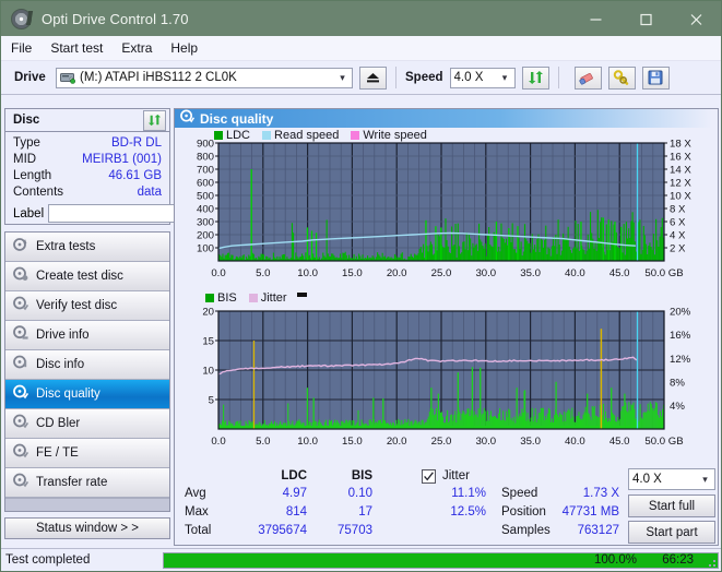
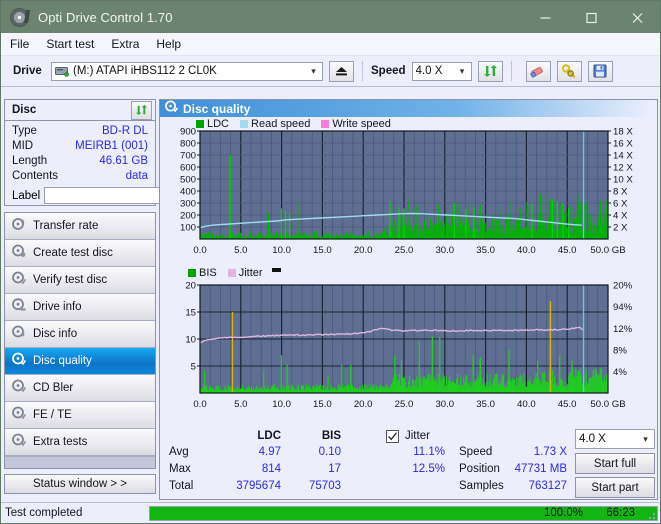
  Opti Drive Control 1.70
  File
  Start test
  Extra
  Help
  Drive
  (M:) ATAPI iHBS112 2 CL0K
  ▾
  Speed
  4.0 X
  ▾
  Disc
  Type
  BD-R DL
  MID
  MEIRB1 (001)
  Length
  46.61 GB
  Contents
  data
  Label
- Extra tests
+ Transfer rate
  Create test disc
  Verify test disc
  Drive info
  Disc info
  Disc quality
  CD Bler
  FE / TE
- Transfer rate
+ Extra tests
  Status window > >
  Disc quality
  LDC
  Read speed
  Write speed
  100
  200
  300
  400
  500
  600
  700
  800
  900
  2 X
  4 X
  6 X
  8 X
  10 X
  12 X
  14 X
  16 X
  18 X
  0.0
  5.0
  10.0
  15.0
  20.0
  25.0
  30.0
  35.0
  40.0
  45.0
  50.0 GB
  BIS
  Jitter
  5
  10
  15
  20
  4%
  8%
  12%
- 16%
+ 94%
  20%
  0.0
  5.0
  10.0
  15.0
  20.0
  25.0
  30.0
  35.0
  40.0
  45.0
  50.0 GB
  LDC
  BIS
  Avg
  4.97
  0.10
  Max
  814
  17
  Total
  3795674
  75703
  Jitter
  11.1%
  12.5%
  Speed
  1.73 X
  Position
  47731 MB
  Samples
  763127
  4.0 X
  ▾
  Start full
  Start part
  Test completed
  100.0%
  66:23
